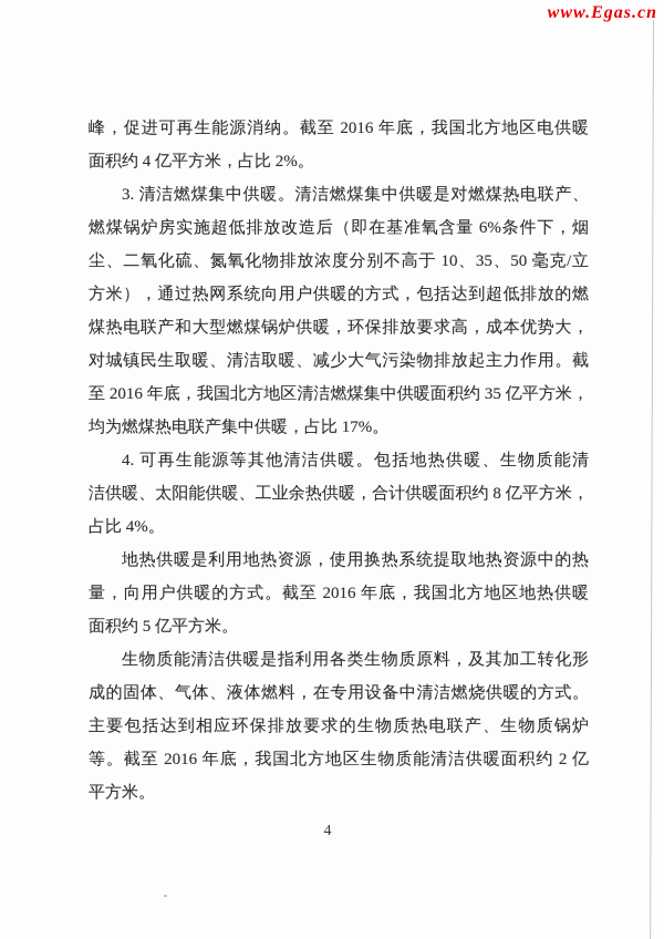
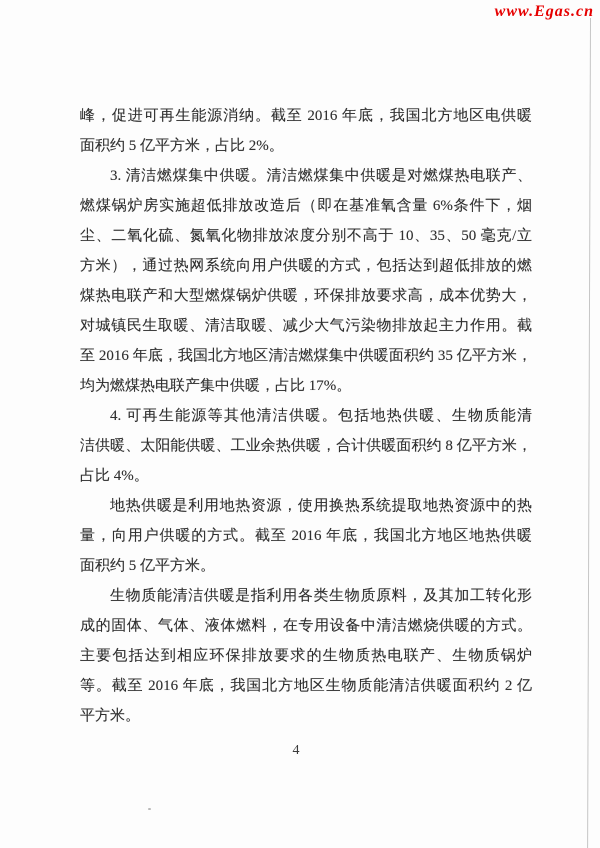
  www.Egas.cn
  峰，促进可再生能源消纳。截至 2016 年底，我国北方地区电供暖
- 面积约 4 亿平方米，占比 2%。
+ 面积约 5 亿平方米，占比 2%。
  3. 清洁燃煤集中供暖。清洁燃煤集中供暖是对燃煤热电联产、
  燃煤锅炉房实施超低排放改造后（即在基准氧含量 6%条件下，烟
  尘、二氧化硫、氮氧化物排放浓度分别不高于 10、35、50 毫克/立
  方米），通过热网系统向用户供暖的方式，包括达到超低排放的燃
  煤热电联产和大型燃煤锅炉供暖，环保排放要求高，成本优势大，
  对城镇民生取暖、清洁取暖、减少大气污染物排放起主力作用。截
  至 2016 年底，我国北方地区清洁燃煤集中供暖面积约 35 亿平方米，
  均为燃煤热电联产集中供暖，占比 17%。
  4. 可再生能源等其他清洁供暖。包括地热供暖、生物质能清
  洁供暖、太阳能供暖、工业余热供暖，合计供暖面积约 8 亿平方米，
  占比 4%。
  地热供暖是利用地热资源，使用换热系统提取地热资源中的热
  量，向用户供暖的方式。截至 2016 年底，我国北方地区地热供暖
  面积约 5 亿平方米。
  生物质能清洁供暖是指利用各类生物质原料，及其加工转化形
  成的固体、气体、液体燃料，在专用设备中清洁燃烧供暖的方式。
  主要包括达到相应环保排放要求的生物质热电联产、生物质锅炉
  等。截至 2016 年底，我国北方地区生物质能清洁供暖面积约 2 亿
  平方米。
  4
